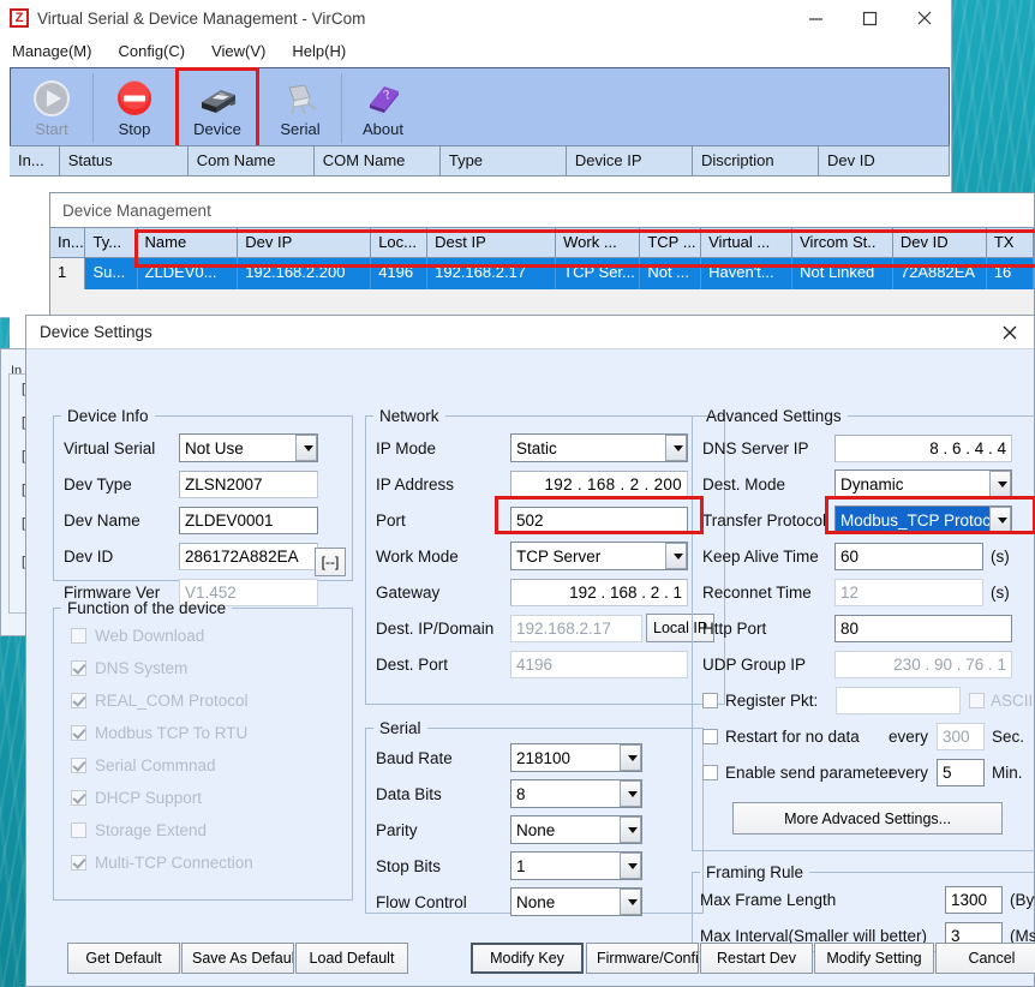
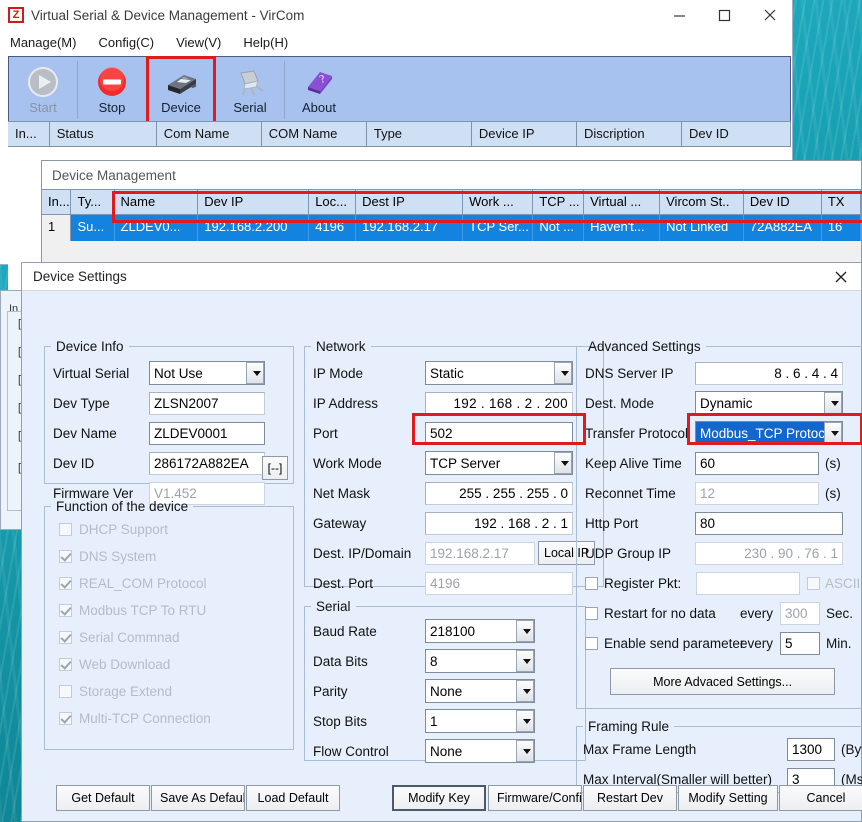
  In
  [
  [
  [
  [
  [
  [
  Z
  Virtual Serial & Device Management - VirCom
  Manage(M)
  Config(C)
  View(V)
  Help(H)
  Start
  Stop
  Device
  Serial
  About
  In...
  Status
  Com Name
  COM Name
  Type
  Device IP
  Discription
  Dev ID
  Device Management
  In...
  Ty...
  Name
  Dev IP
  Loc...
  Dest IP
  Work ...
  TCP ...
  Virtual ...
  Vircom St..
  Dev ID
  TX
  1
  Su...
  ZLDEV0...
  192.168.2.200
  4196
  192.168.2.17
  TCP Ser...
  Not ...
  Haven't...
  Not Linked
  72A882EA
  16
  Device Settings
  Device Info
  Virtual Serial
  Not Use
  Dev Type
  ZLSN2007
  Dev Name
  ZLDEV0001
  Dev ID
  286172A882EA
  Firmware Ver
  V1.452
  [--]
  Function of the device
- Web Download
+ DHCP Support
  DNS System
  REAL_COM Protocol
  Modbus TCP To RTU
  Serial Commnad
- DHCP Support
+ Web Download
  Storage Extend
  Multi-TCP Connection
  Network
  IP Mode
  Static
  IP Address
  192 . 168 . 2 . 200
  Port
  502
  Work Mode
  TCP Server
+ Net Mask
+ 255 . 255 . 255 . 0
  Gateway
  192 . 168 . 2 . 1
  Dest. IP/Domain
  192.168.2.17
  Local IP
  Dest. Port
  4196
  Serial
  Baud Rate
  218100
  Data Bits
  8
  Parity
  None
  Stop Bits
  1
  Flow Control
  None
  Advanced Settings
  DNS Server IP
  8 . 6 . 4 . 4
  Dest. Mode
  Dynamic
  Transfer Protocol
  Modbus_TCP Protoc
  Keep Alive Time
  60
  (s)
  Reconnet Time
  12
  (s)
  Http Port
  80
  UDP Group IP
  230 . 90 . 76 . 1
  Register Pkt:
  ASCII
  Restart for no data
  every
  300
  Sec.
  Enable send paramete
  every
  5
  Min.
  More Advaced Settings...
  Framing Rule
  Max Frame Length
  1300
  Max Interval(Smaller will better)
  3
  (Ms
  Get Default
  Save As Defaul
  Load Default
  Modify Key
  Firmware/Confi
  Restart Dev
  Modify Setting
  Cancel
